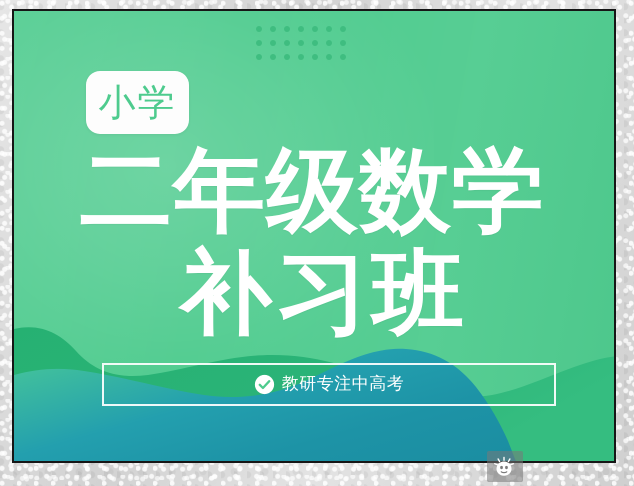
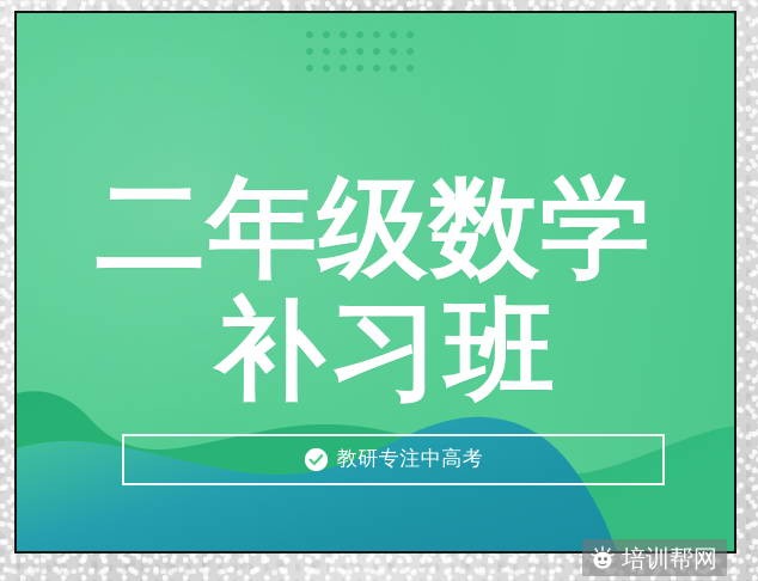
- 小学
  二年级数学
  补习班
  教研专注中高考
+ 培训帮网
